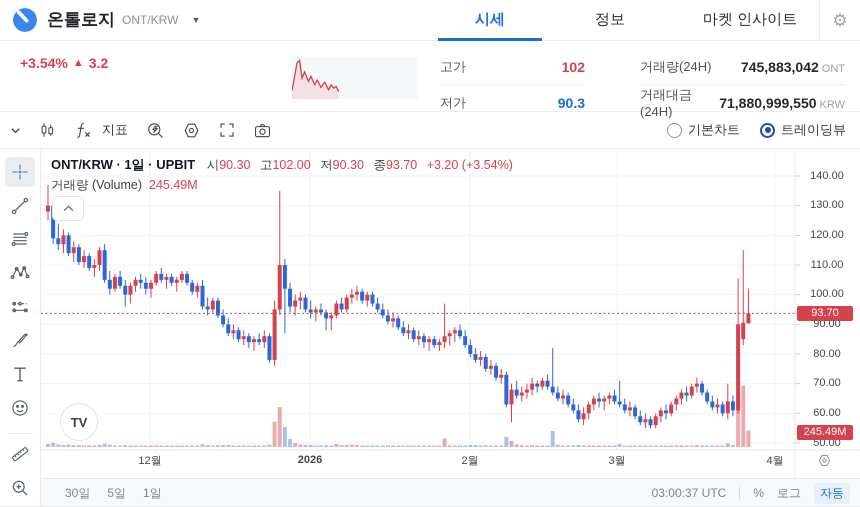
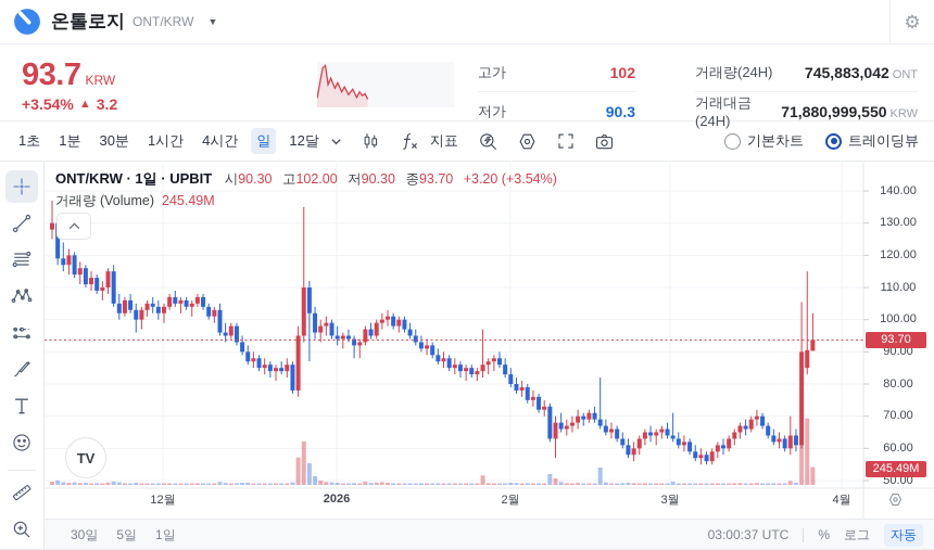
  온톨로지
  ONT/KRW
  ▼
- 시세
- 정보
- 마켓 인사이트
  ⚙
+ 93.7
+ KRW
  +3.54%
  ▲
  3.2
  고가
  102
  저가
  90.3
  거래량(24H)
  745,883,042 ONT
  거래대금(24H)
  71,880,999,550 KRW
+ 1초
+ 1분
+ 30분
+ 1시간
+ 4시간
+ 일
+ 12달
  지표
  기본차트
  트레이딩뷰
  ONT/KRW · 1일 · UPBIT 시90.30 고102.00 저90.30 종93.70 +3.20 (+3.54%)
  거래량 (Volume) 245.49M
  TV
  140.00
  130.00
  120.00
  110.00
  100.00
  90.00
  80.00
  70.00
  60.00
  50.00
  93.70
  245.49M
  12월
  2026
  2월
  3월
  4월
  30일
  5일
  1일
  03:00:37 UTC
  %
  로그
  자동
